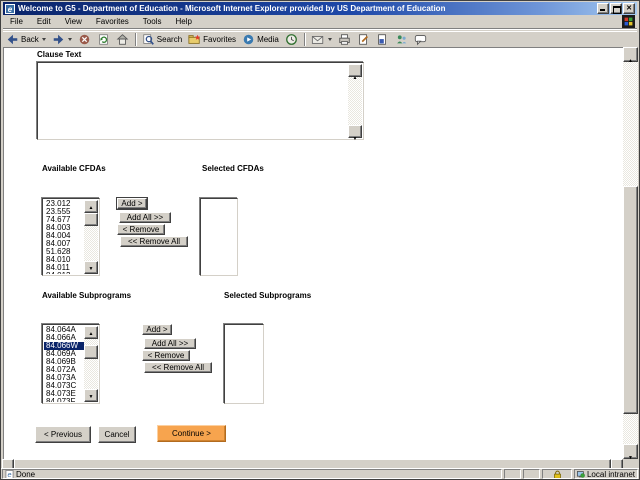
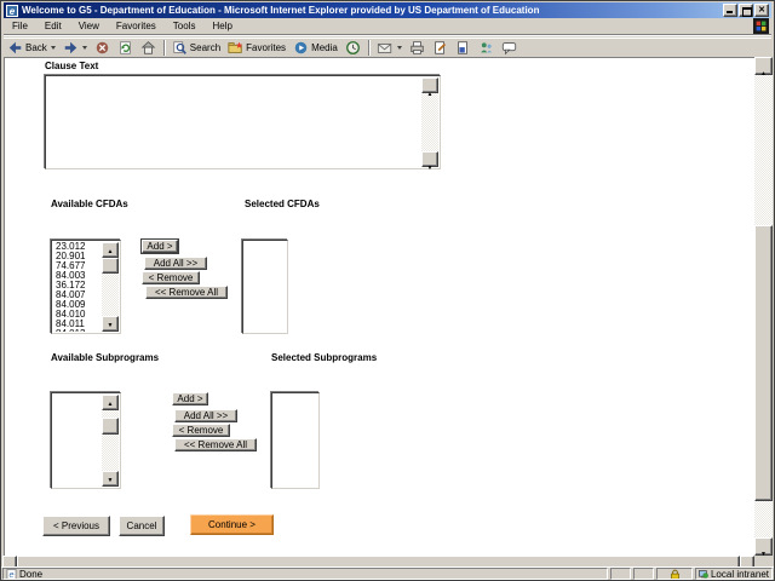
  e
  Welcome to G5 - Department of Education - Microsoft Internet Explorer provided by US Department of Education
  File
  Edit
  View
  Favorites
  Tools
  Help
  Back
  Search
  Favorites
  Media
  Clause Text
  Available CFDAs
  Selected CFDAs
  23.012
- 23.555
+ 20.901
  74.677
  84.003
- 84.004
+ 36.172
  84.007
- 51.628
+ 84.009
  84.010
  84.011
  Add >
  Add All >>
  < Remove
  << Remove All
  Available Subprograms
  Selected Subprograms
- 84.064A
- 84.066A
- 84.066W
- 84.069A
- 84.069B
- 84.072A
- 84.073A
- 84.073C
- 84.073E
- 84.073F
  Add >
  Add All >>
  < Remove
  << Remove All
  < Previous
  Cancel
  Continue >
  e
  Done
  Local intranet
